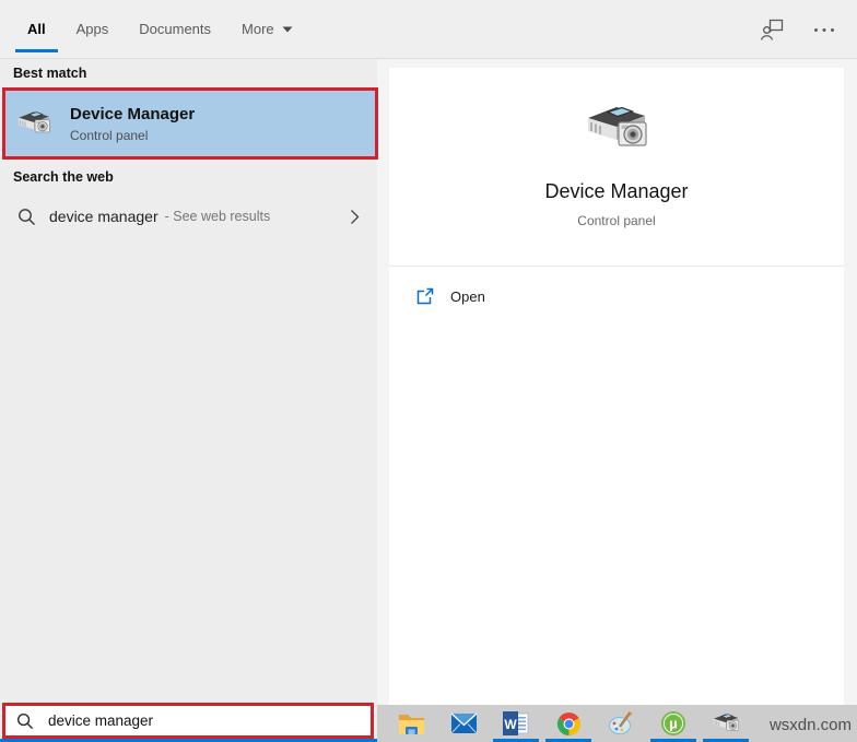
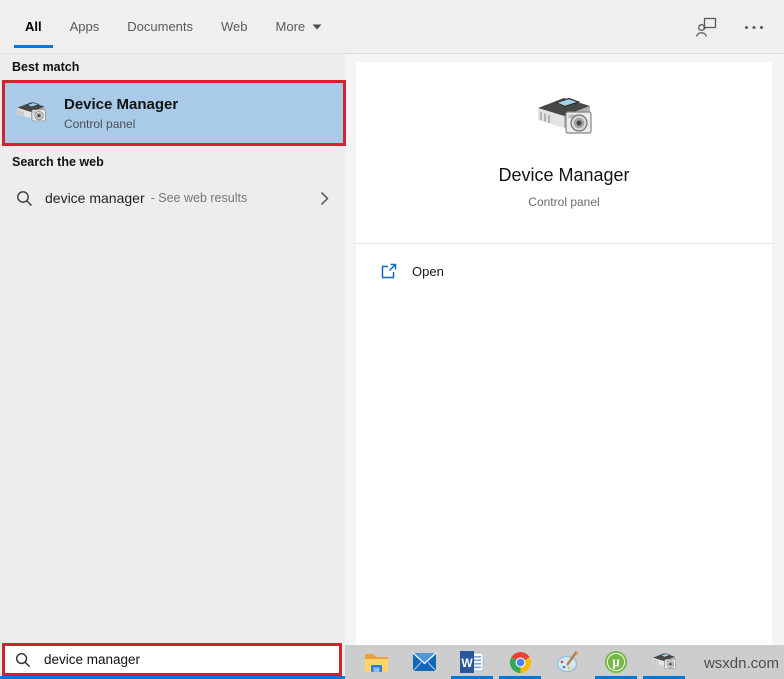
  All
  Apps
  Documents
+ Web
  More
  Best match
  Device Manager
  Control panel
  Search the web
  device manager
  - See web results
  Device Manager
  Control panel
  Open
  device manager
  W
  µ
  wsxdn.com
